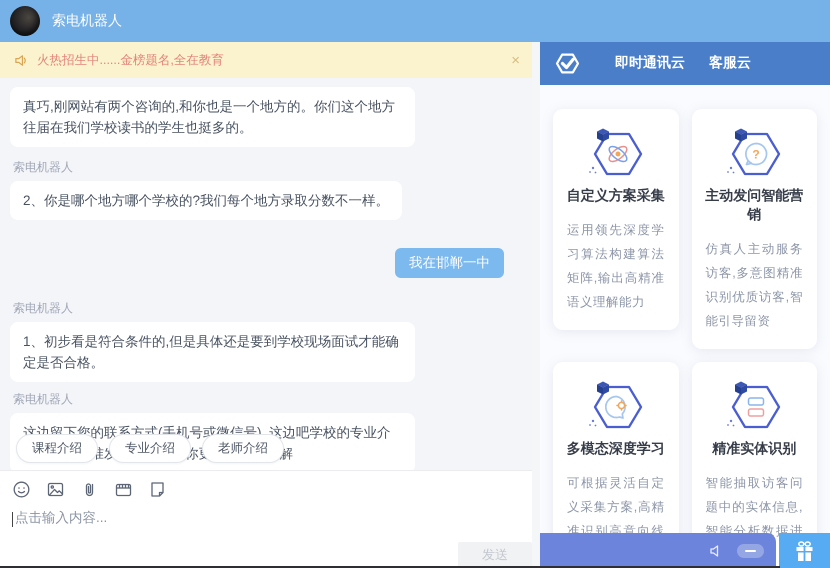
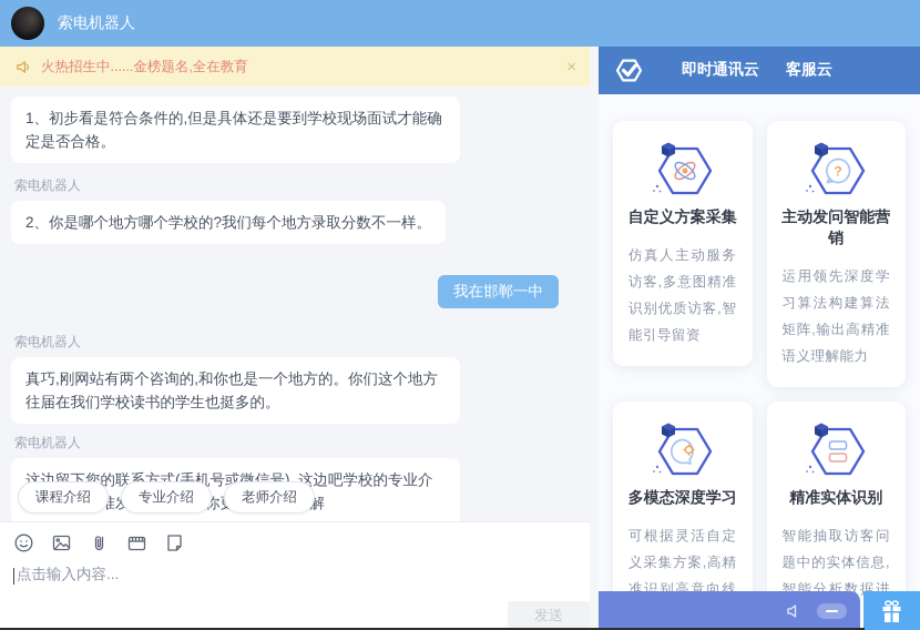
  索电机器人
  火热招生中......金榜题名,全在教育
  ×
- 真巧,刚网站有两个咨询的,和你也是一个地方的。你们这个地方往届在我们学校读书的学生也挺多的。
+ 1、初步看是符合条件的,但是具体还是要到学校现场面试才能确定是否合格。
  索电机器人
  2、你是哪个地方哪个学校的?我们每个地方录取分数不一样。
  我在邯郸一中
  索电机器人
- 1、初步看是符合条件的,但是具体还是要到学校现场面试才能确定是否合格。
+ 真巧,刚网站有两个咨询的,和你也是一个地方的。你们这个地方往届在我们学校读书的学生也挺多的。
  索电机器人
  课程介绍
  专业介绍
  老师介绍
  点击输入内容...
  发送
  即时通讯云
  客服云
  自定义方案采集
- 运用领先深度学习算法构建算法矩阵,输出高精准语义理解能力
+ 仿真人主动服务访客,多意图精准识别优质访客,智能引导留资
  ?
  主动发问智能营销
- 仿真人主动服务访客,多意图精准识别优质访客,智能引导留资
+ 运用领先深度学习算法构建算法矩阵,输出高精准语义理解能力
  多模态深度学习
  可根据灵活自定义采集方案,高精准识别高意向线
  精准实体识别
  智能抽取访客问题中的实体信息,智能分析数据进
